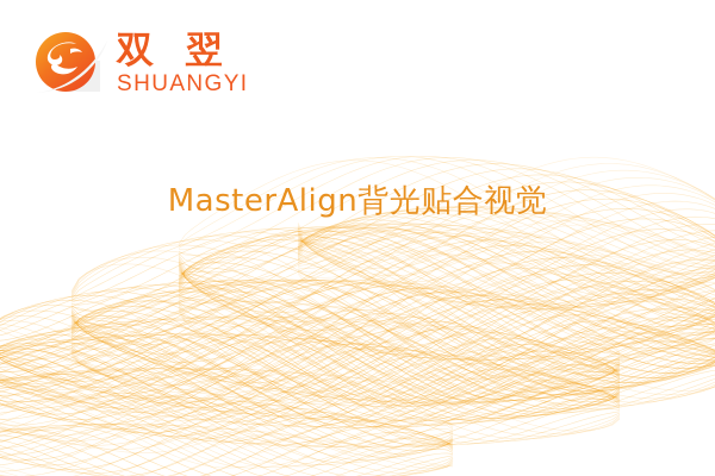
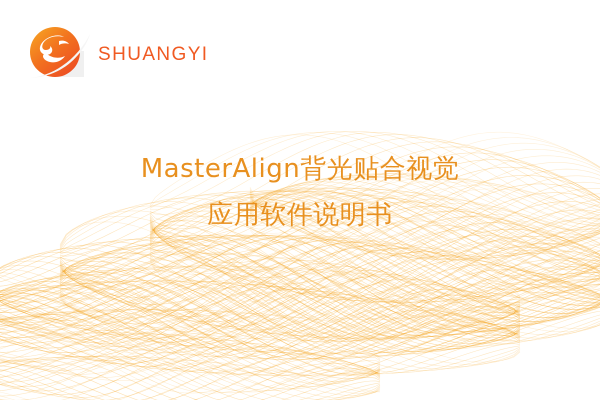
- 双 翌
  SHUANGYI
  MasterAlign背光贴合视觉
+ 应用软件说明书
